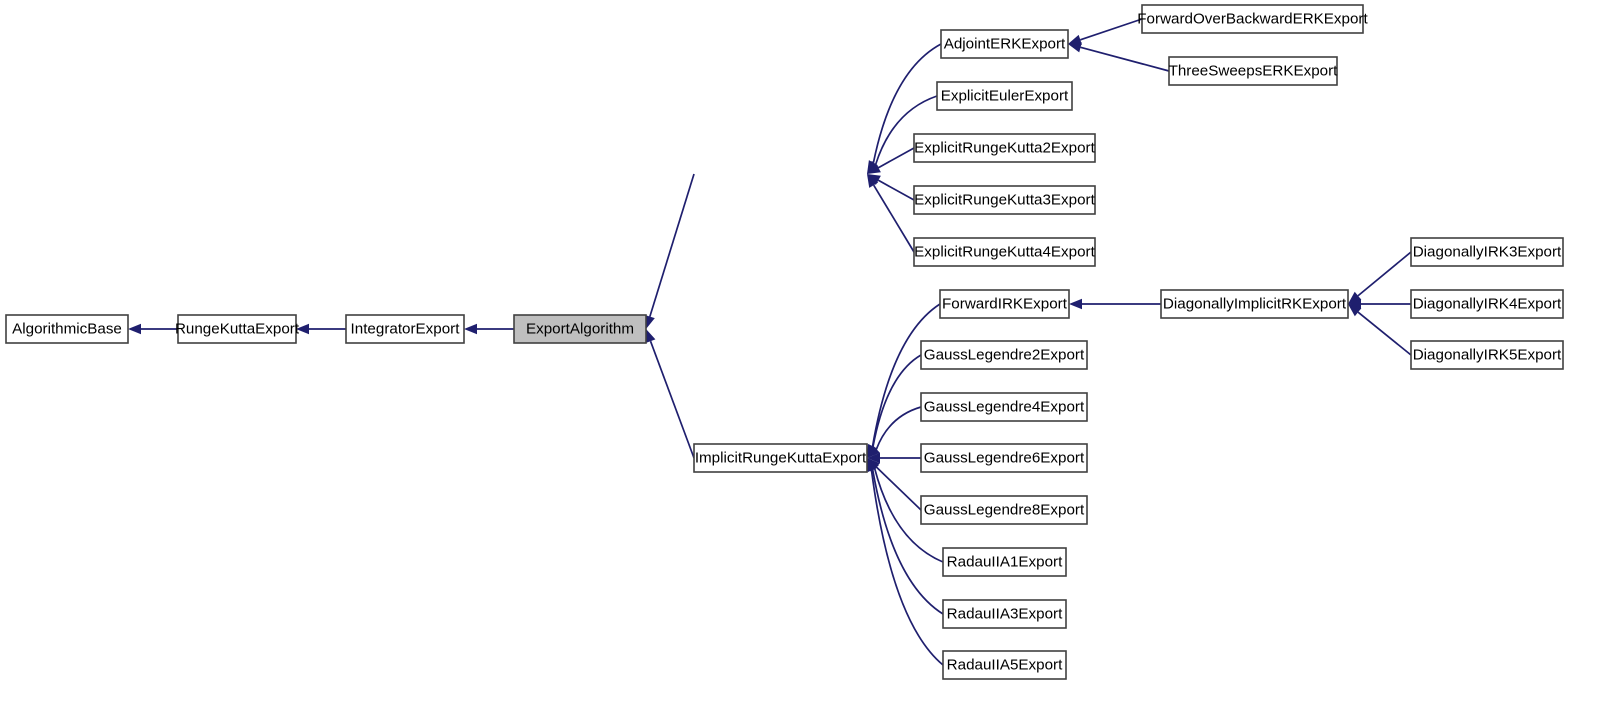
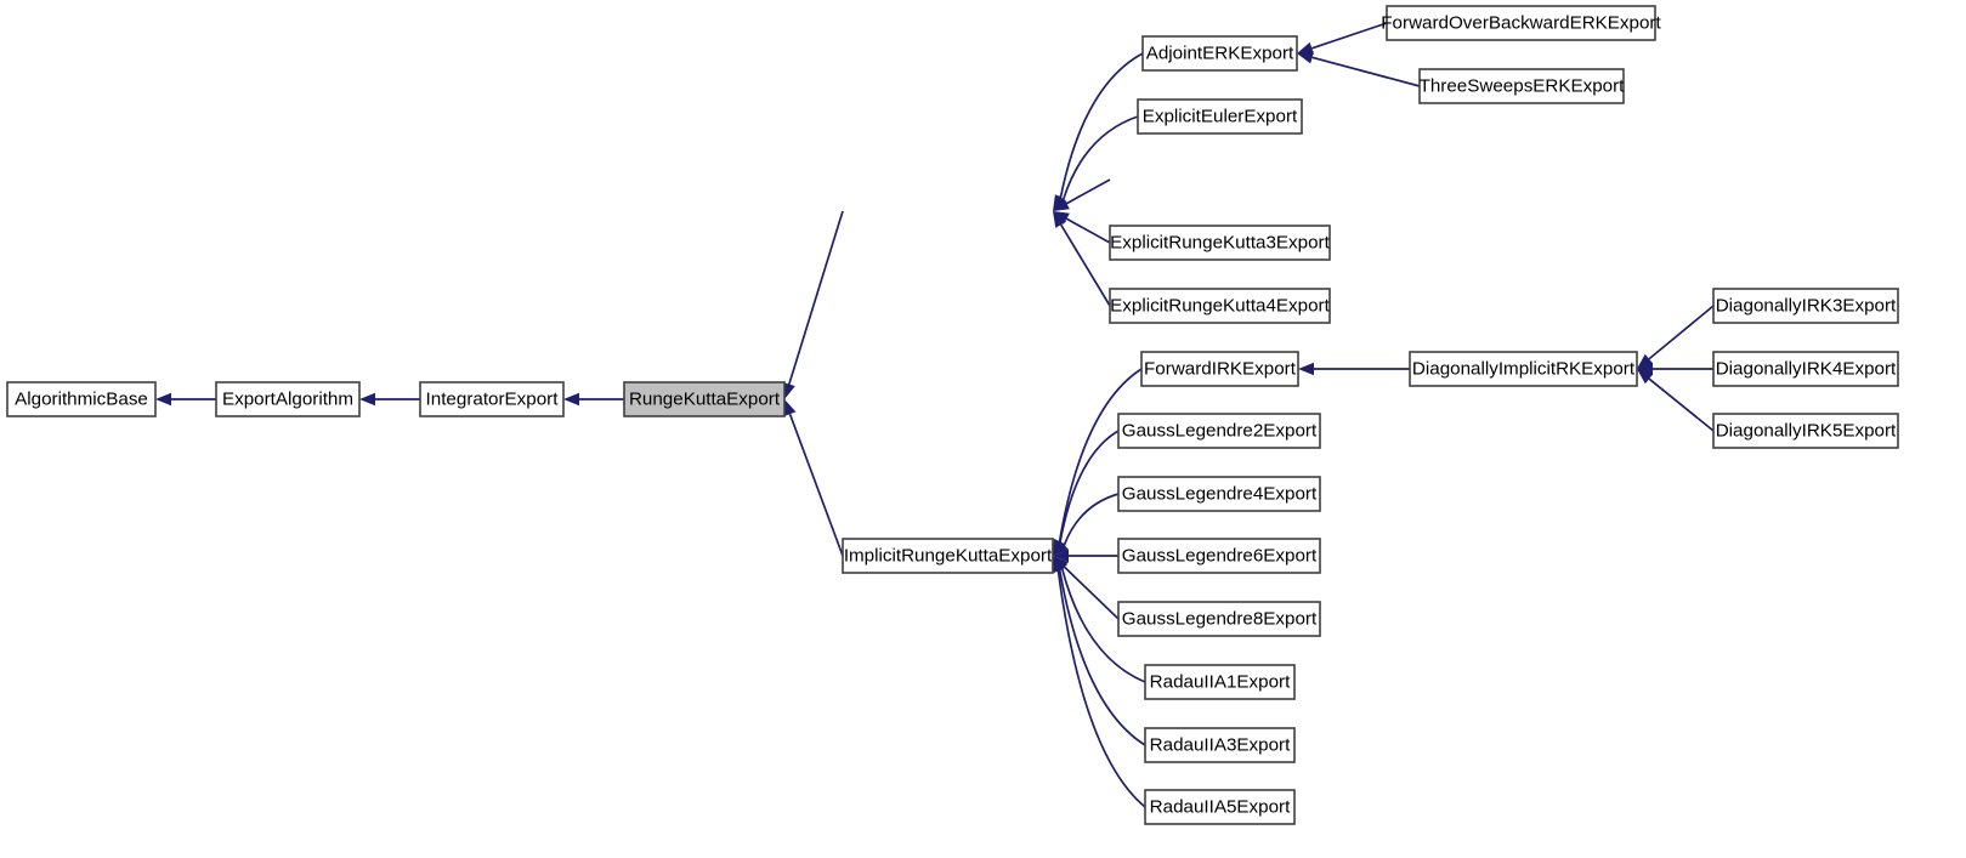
  AlgorithmicBase
- RungeKuttaExport
+ ExportAlgorithm
  IntegratorExport
- ExportAlgorithm
+ RungeKuttaExport
  ImplicitRungeKuttaExport
  AdjointERKExport
  ExplicitEulerExport
- ExplicitRungeKutta2Export
  ExplicitRungeKutta3Export
  ExplicitRungeKutta4Export
  ForwardIRKExport
  GaussLegendre2Export
  GaussLegendre4Export
  GaussLegendre6Export
  GaussLegendre8Export
  RadauIIA1Export
  RadauIIA3Export
  RadauIIA5Export
  ForwardOverBackwardERKExport
  ThreeSweepsERKExport
  DiagonallyImplicitRKExport
  DiagonallyIRK3Export
  DiagonallyIRK4Export
  DiagonallyIRK5Export
